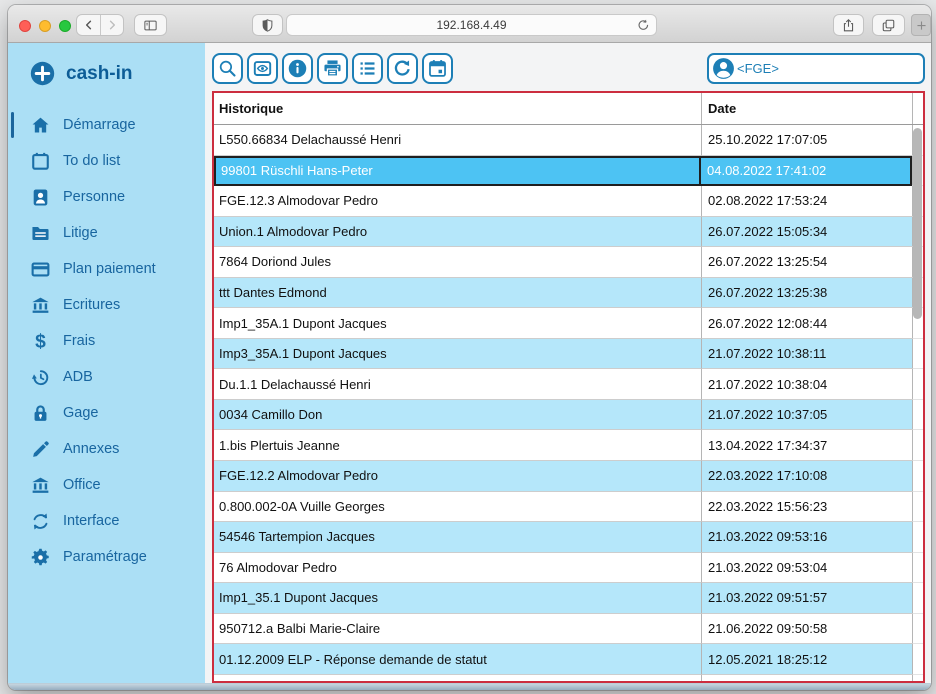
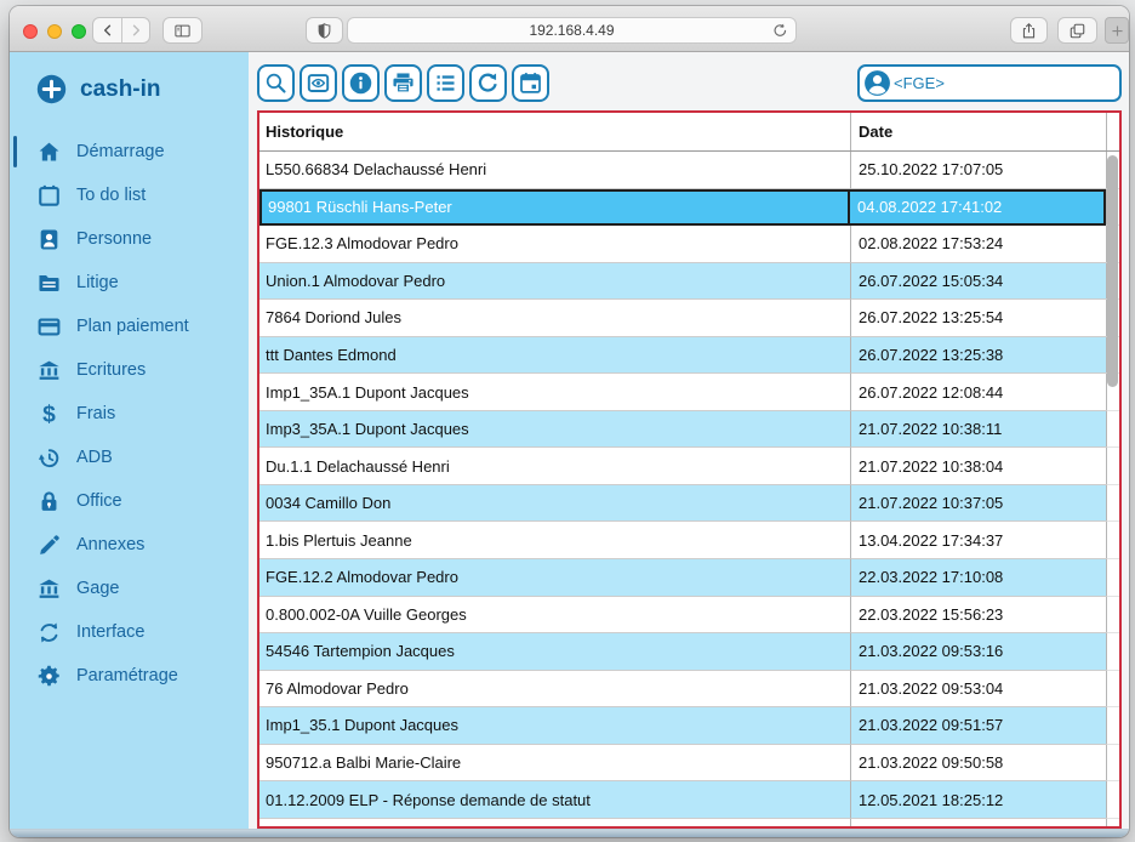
  192.168.4.49
  cash-in
  Démarrage
  To do list
  Personne
  Litige
  Plan paiement
  Ecritures
  Frais
  ADB
- Gage
+ Office
  Annexes
- Office
+ Gage
  Interface
  Paramétrage
  <FGE>
  Historique
  Date
  L550.66834 Delachaussé Henri
  25.10.2022 17:07:05
  99801 Rüschli Hans-Peter
  04.08.2022 17:41:02
  FGE.12.3 Almodovar Pedro
  02.08.2022 17:53:24
  Union.1 Almodovar Pedro
  26.07.2022 15:05:34
  7864 Doriond Jules
  26.07.2022 13:25:54
  ttt Dantes Edmond
  26.07.2022 13:25:38
  Imp1_35A.1 Dupont Jacques
  26.07.2022 12:08:44
  Imp3_35A.1 Dupont Jacques
  21.07.2022 10:38:11
  Du.1.1 Delachaussé Henri
  21.07.2022 10:38:04
  0034 Camillo Don
  21.07.2022 10:37:05
  1.bis Plertuis Jeanne
  13.04.2022 17:34:37
  FGE.12.2 Almodovar Pedro
  22.03.2022 17:10:08
  0.800.002-0A Vuille Georges
  22.03.2022 15:56:23
  54546 Tartempion Jacques
  21.03.2022 09:53:16
  76 Almodovar Pedro
  21.03.2022 09:53:04
  Imp1_35.1 Dupont Jacques
  21.03.2022 09:51:57
  950712.a Balbi Marie-Claire
- 21.06.2022 09:50:58
+ 21.03.2022 09:50:58
  01.12.2009 ELP - Réponse demande de statut
  12.05.2021 18:25:12
